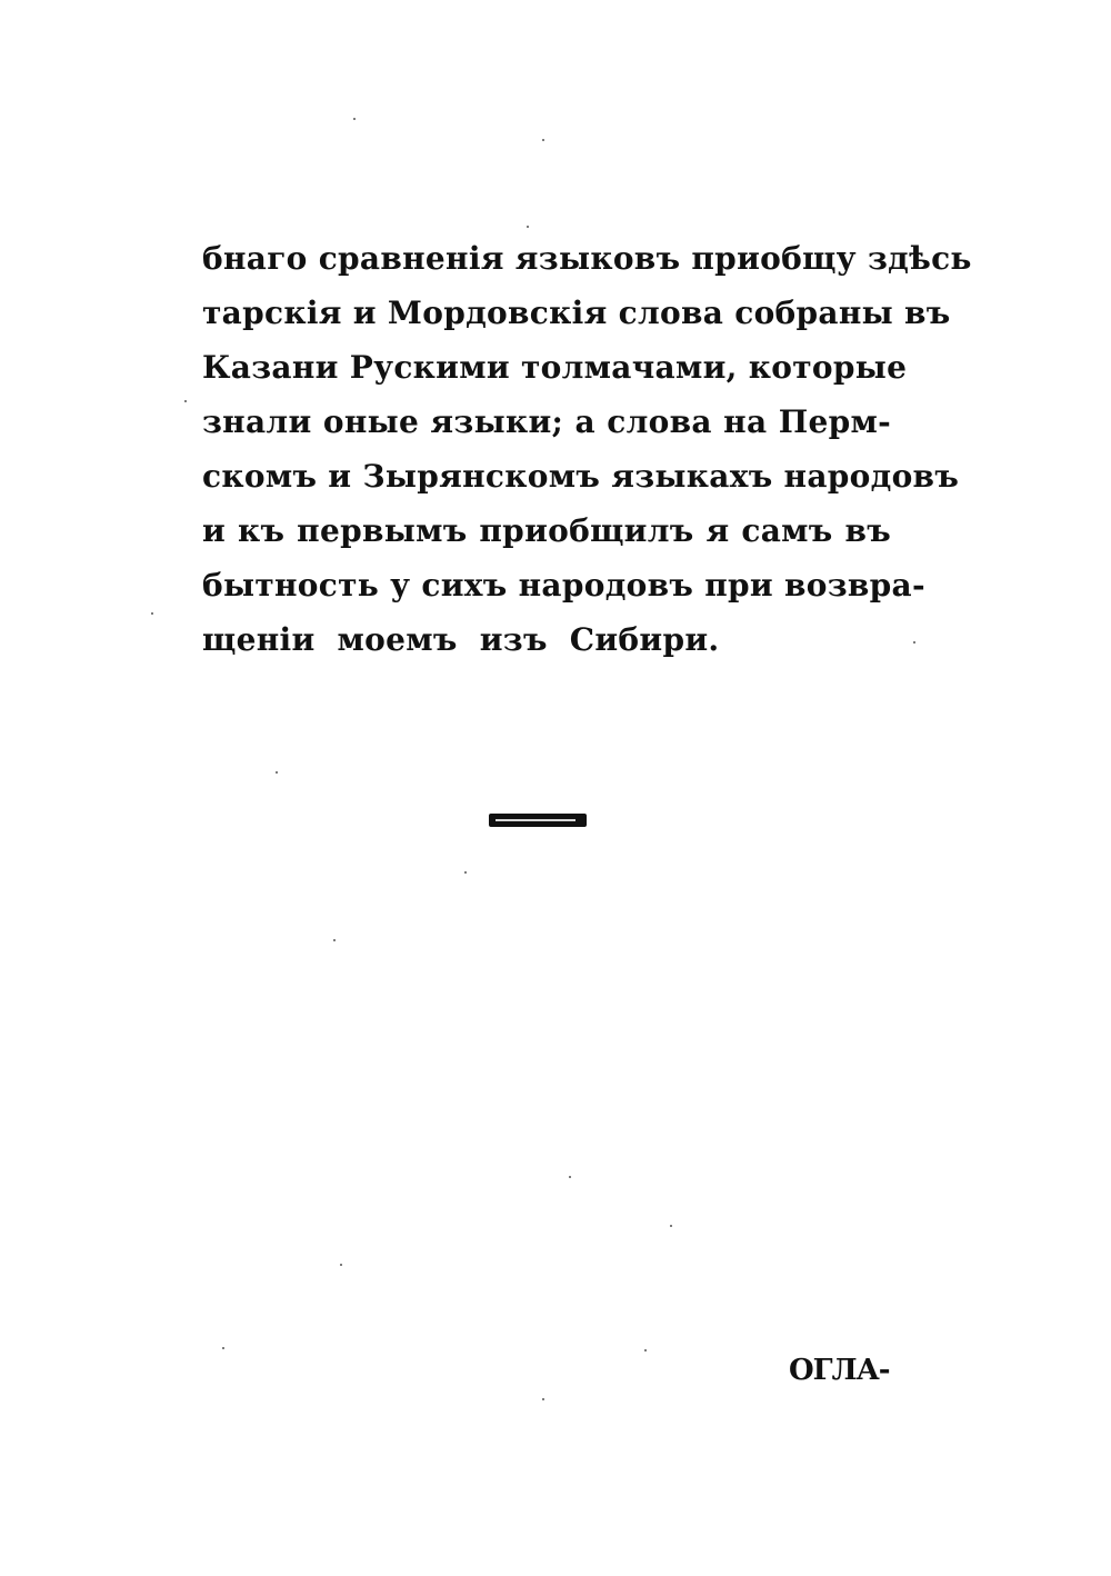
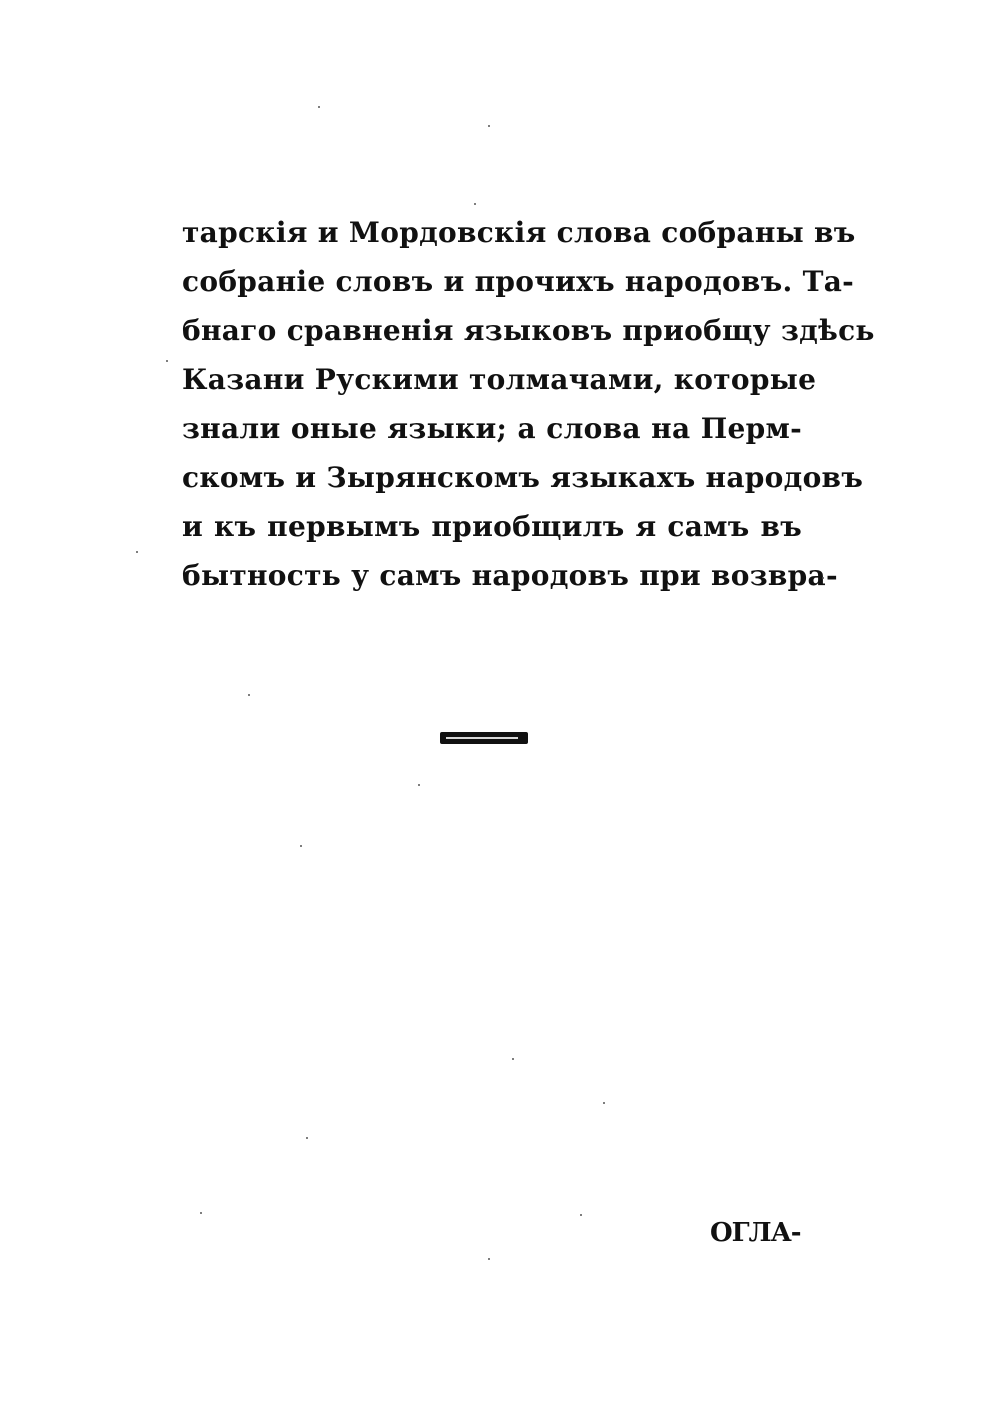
- бнаго сравненiя языковъ приобщу здѣсь
+ тарскiя и Мордовскiя слова собраны въ
+ собранiе словъ и прочихъ народовъ. Та-
- тарскiя и Мордовскiя слова собраны въ
+ бнаго сравненiя языковъ приобщу здѣсь
  Казани Рускими толмачами, которые
  знали оные языки; а слова на Перм-
  скомъ и Зырянскомъ языкахъ народовъ
  и къ первымъ приобщилъ я самъ въ
- бытность у сихъ народовъ при возвра-
+ бытность у самъ народовъ при возвра-
- щенiи моемъ изъ Сибири.
  ОГЛА-
